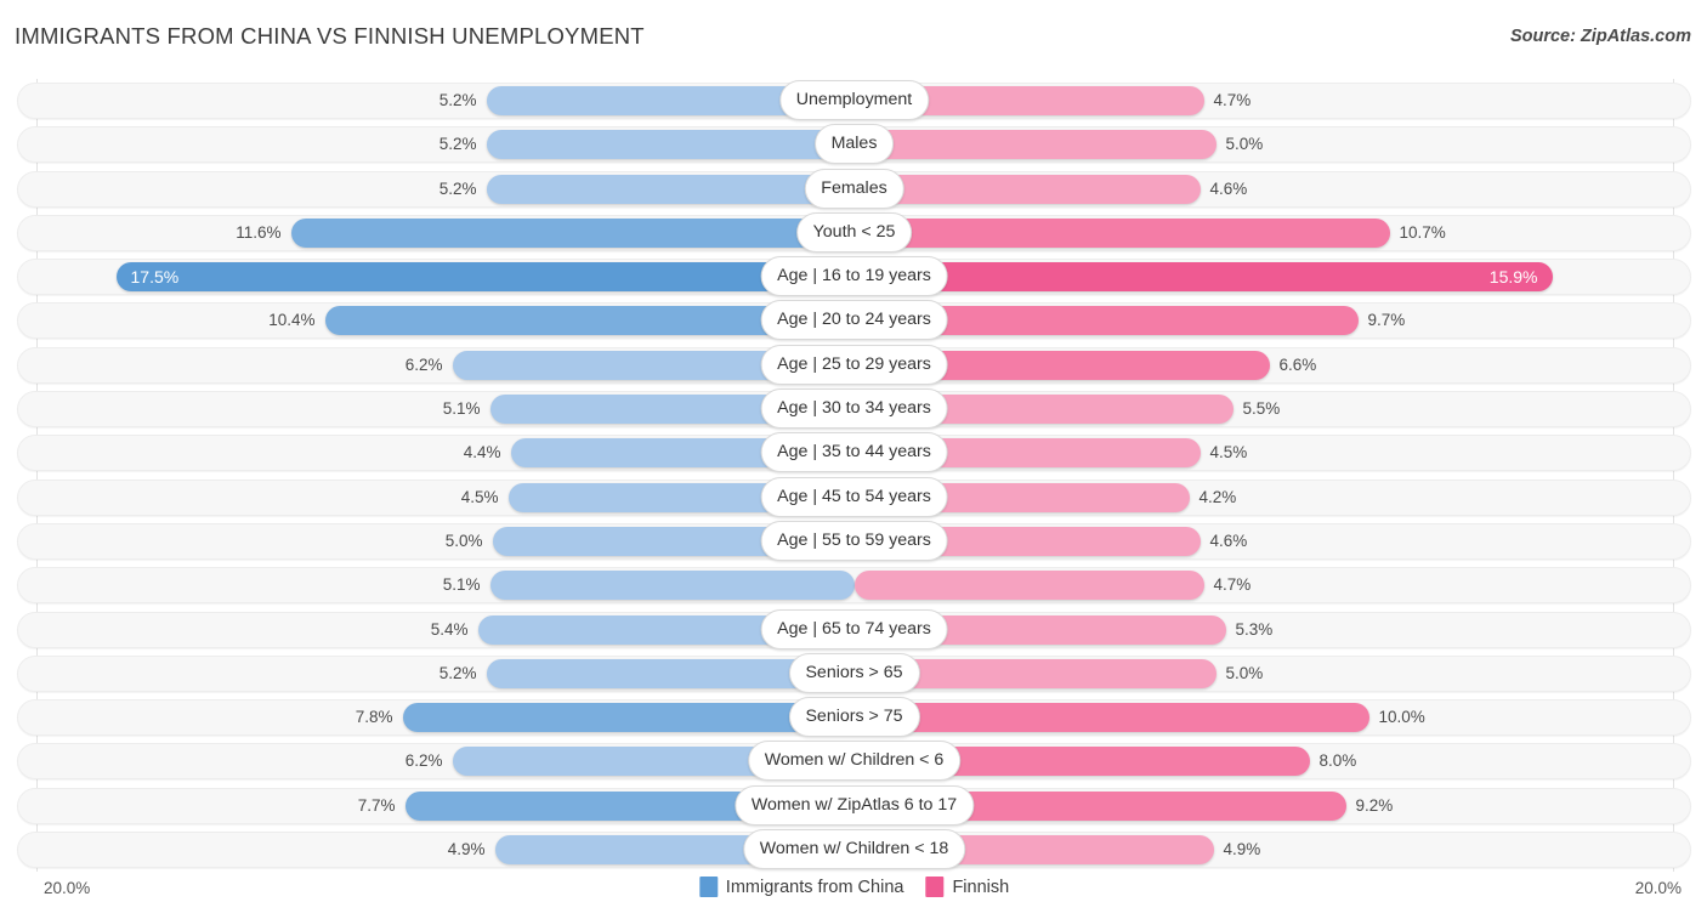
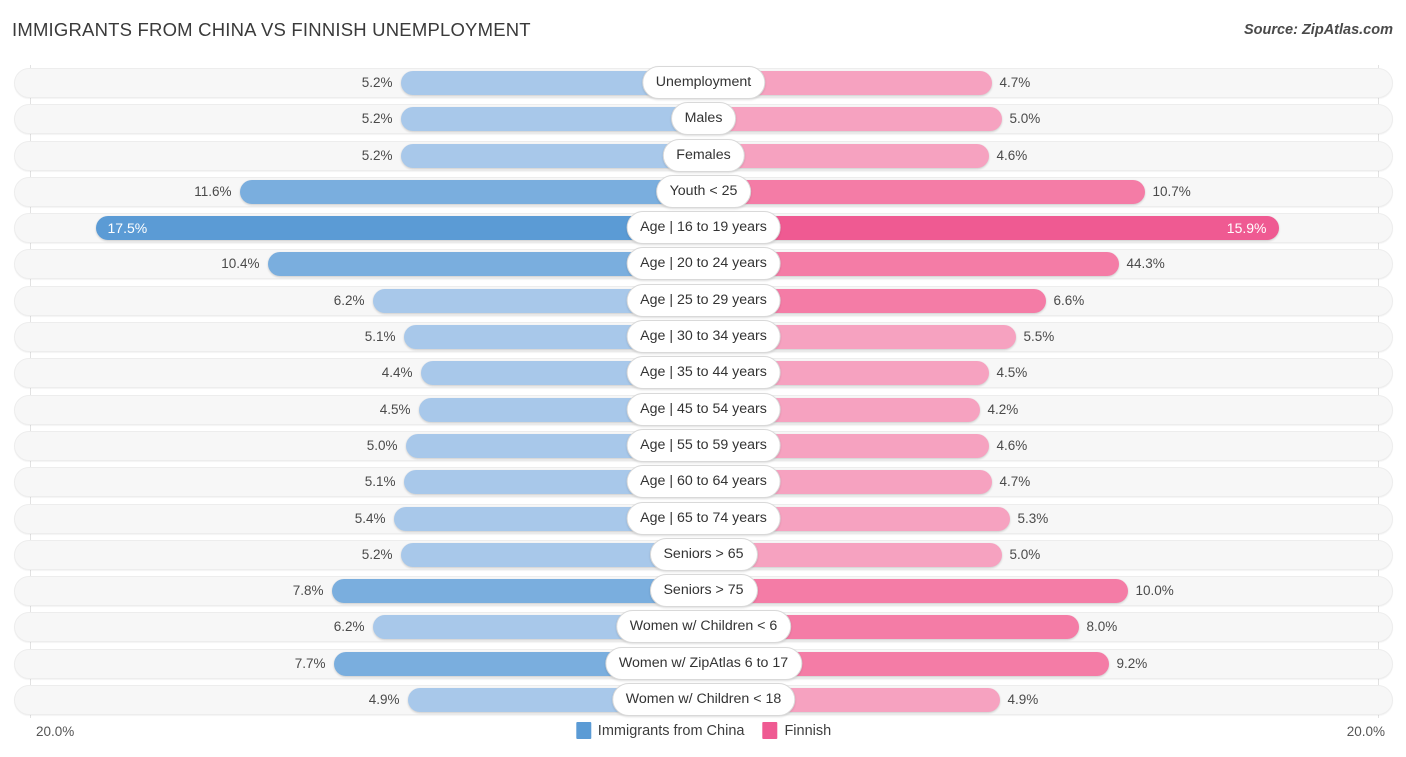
  IMMIGRANTS FROM CHINA VS FINNISH UNEMPLOYMENT
  Source: ZipAtlas.com
  5.2%
  4.7%
  Unemployment
  5.2%
  5.0%
  Males
  5.2%
  4.6%
  Females
  11.6%
  10.7%
  Youth < 25
  17.5%
  15.9%
  Age | 16 to 19 years
  10.4%
- 9.7%
+ 44.3%
  Age | 20 to 24 years
  6.2%
  6.6%
  Age | 25 to 29 years
  5.1%
  5.5%
  Age | 30 to 34 years
  4.4%
  4.5%
  Age | 35 to 44 years
  4.5%
  4.2%
  Age | 45 to 54 years
  5.0%
  4.6%
  Age | 55 to 59 years
  5.1%
  4.7%
+ Age | 60 to 64 years
  5.4%
  5.3%
  Age | 65 to 74 years
  5.2%
  5.0%
  Seniors > 65
  7.8%
  10.0%
  Seniors > 75
  6.2%
  8.0%
  Women w/ Children < 6
  7.7%
  9.2%
  Women w/ ZipAtlas 6 to 17
  4.9%
  4.9%
  Women w/ Children < 18
  20.0%
  Immigrants from China
  Finnish
  20.0%
